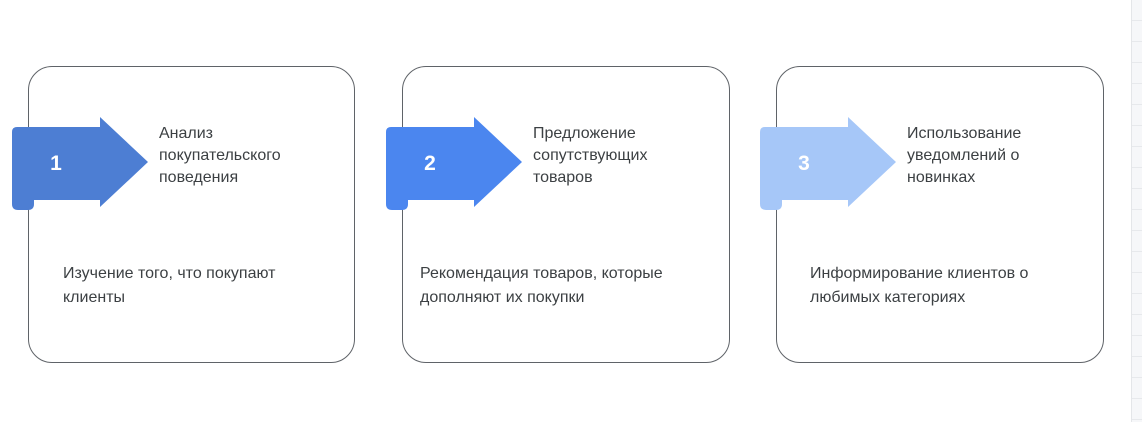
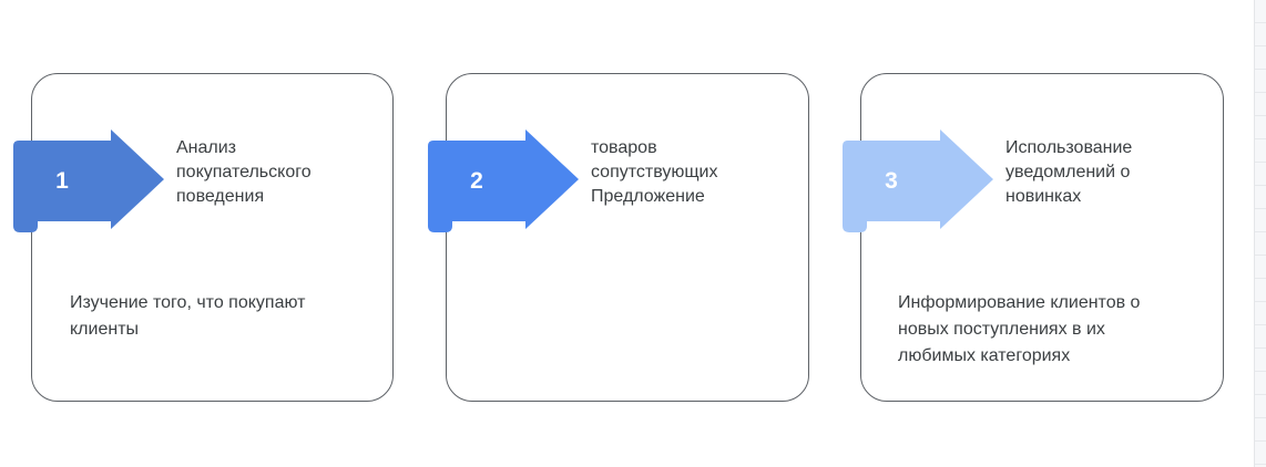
  1
  Анализ
  покупательского
  поведения
  Изучение того, что покупают
  клиенты
  2
- Предложение
+ товаров
  сопутствующих
- товаров
+ Предложение
- Рекомендация товаров, которые
- дополняют их покупки
  3
  Использование
  уведомлений о
  новинках
  Информирование клиентов о
+ новых поступлениях в их
  любимых категориях
